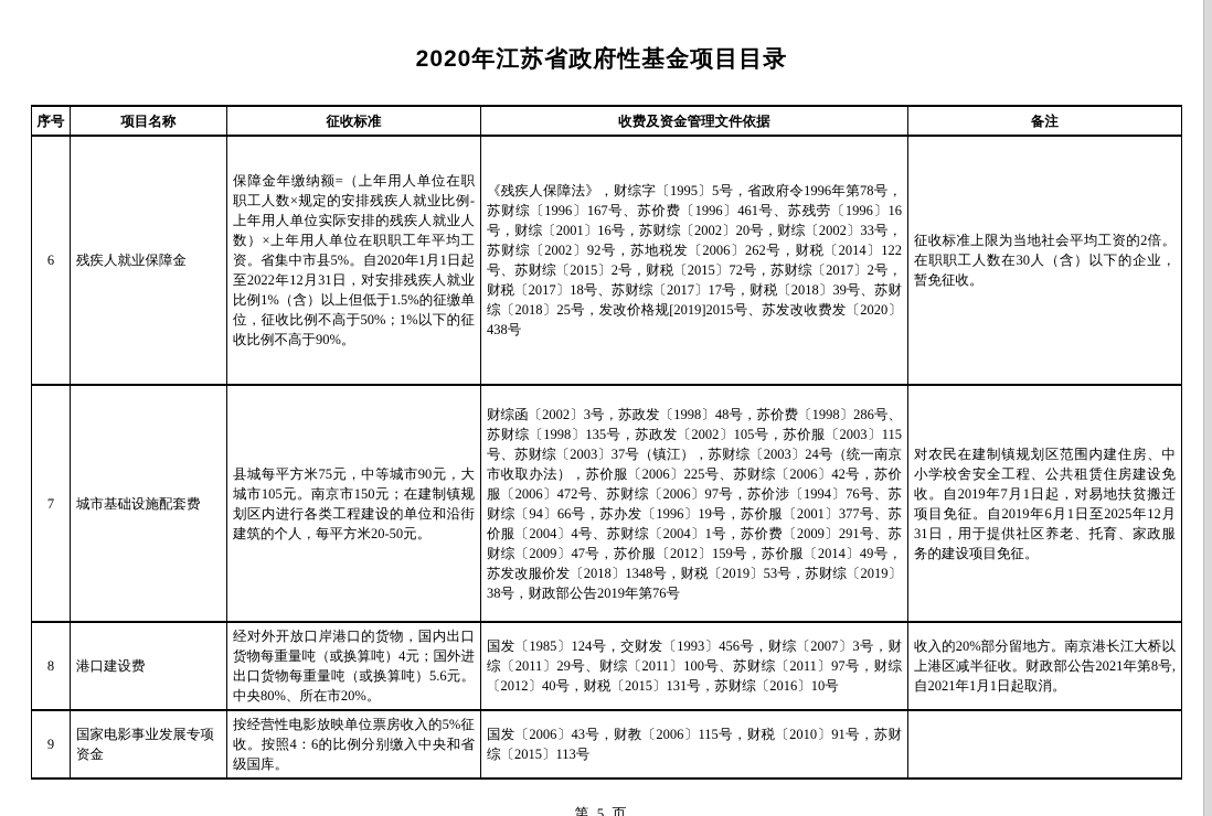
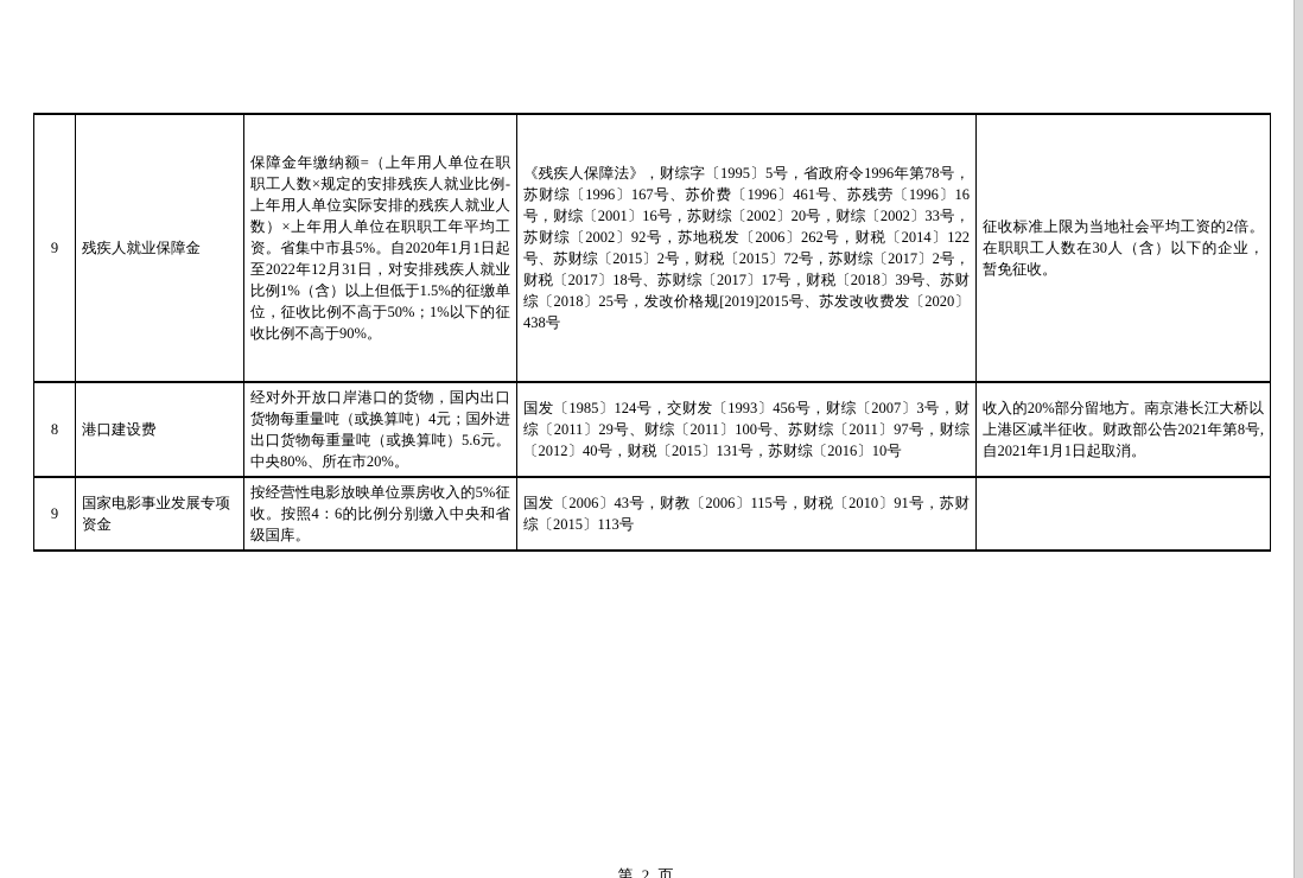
- 2020年江苏省政府性基金项目目录
- 序号	项目名称	征收标准	收费及资金管理文件依据	备注
- 6	残疾人就业保障金	保障金年缴纳额=（上年用人单位在职职工人数×规定的安排残疾人就业比例-上年用人单位实际安排的残疾人就业人数）×上年用人单位在职职工年平均工资。省集中市县5%。自2020年1月1日起至2022年12月31日，对安排残疾人就业比例1%（含）以上但低于1.5%的征缴单位，征收比例不高于50%；1%以下的征收比例不高于90%。	《残疾人保障法》，财综字〔1995〕5号，省政府令1996年第78号，苏财综〔1996〕167号、苏价费〔1996〕461号、苏残劳〔1996〕16号，财综〔2001〕16号，苏财综〔2002〕20号，财综〔2002〕33号，苏财综〔2002〕92号，苏地税发〔2006〕262号，财税〔2014〕122号、苏财综〔2015〕2号，财税〔2015〕72号，苏财综〔2017〕2号，财税〔2017〕18号、苏财综〔2017〕17号，财税〔2018〕39号、苏财综〔2018〕25号，发改价格规[2019]2015号、苏发改收费发〔2020〕438号	征收标准上限为当地社会平均工资的2倍。在职职工人数在30人（含）以下的企业，暂免征收。
+ 9	残疾人就业保障金	保障金年缴纳额=（上年用人单位在职职工人数×规定的安排残疾人就业比例-上年用人单位实际安排的残疾人就业人数）×上年用人单位在职职工年平均工资。省集中市县5%。自2020年1月1日起至2022年12月31日，对安排残疾人就业比例1%（含）以上但低于1.5%的征缴单位，征收比例不高于50%；1%以下的征收比例不高于90%。	《残疾人保障法》，财综字〔1995〕5号，省政府令1996年第78号，苏财综〔1996〕167号、苏价费〔1996〕461号、苏残劳〔1996〕16号，财综〔2001〕16号，苏财综〔2002〕20号，财综〔2002〕33号，苏财综〔2002〕92号，苏地税发〔2006〕262号，财税〔2014〕122号、苏财综〔2015〕2号，财税〔2015〕72号，苏财综〔2017〕2号，财税〔2017〕18号、苏财综〔2017〕17号，财税〔2018〕39号、苏财综〔2018〕25号，发改价格规[2019]2015号、苏发改收费发〔2020〕438号	征收标准上限为当地社会平均工资的2倍。在职职工人数在30人（含）以下的企业，暂免征收。
- 7	城市基础设施配套费	县城每平方米75元，中等城市90元，大城市105元。南京市150元；在建制镇规划区内进行各类工程建设的单位和沿街建筑的个人，每平方米20-50元。	财综函〔2002〕3号，苏政发〔1998〕48号，苏价费〔1998〕286号、苏财综〔1998〕135号，苏政发〔2002〕105号，苏价服〔2003〕115号、苏财综〔2003〕37号（镇江），苏财综〔2003〕24号（统一南京市收取办法），苏价服〔2006〕225号、苏财综〔2006〕42号，苏价服〔2006〕472号、苏财综〔2006〕97号，苏价涉〔1994〕76号、苏财综〔94〕66号，苏办发〔1996〕19号，苏价服〔2001〕377号、苏价服〔2004〕4号、苏财综〔2004〕1号，苏价费〔2009〕291号、苏财综〔2009〕47号，苏价服〔2012〕159号，苏价服〔2014〕49号，苏发改服价发〔2018〕1348号，财税〔2019〕53号，苏财综〔2019〕38号，财政部公告2019年第76号	对农民在建制镇规划区范围内建住房、中小学校舍安全工程、公共租赁住房建设免收。自2019年7月1日起，对易地扶贫搬迁项目免征。自2019年6月1日至2025年12月31日，用于提供社区养老、托育、家政服务的建设项目免征。
  8	港口建设费	经对外开放口岸港口的货物，国内出口货物每重量吨（或换算吨）4元；国外进出口货物每重量吨（或换算吨）5.6元。中央80%、所在市20%。	国发〔1985〕124号，交财发〔1993〕456号，财综〔2007〕3号，财综〔2011〕29号、财综〔2011〕100号、苏财综〔2011〕97号，财综〔2012〕40号，财税〔2015〕131号，苏财综〔2016〕10号	收入的20%部分留地方。南京港长江大桥以上港区减半征收。财政部公告2021年第8号,自2021年1月1日起取消。
  9	国家电影事业发展专项资金	按经营性电影放映单位票房收入的5%征收。按照4：6的比例分别缴入中央和省级国库。	国发〔2006〕43号，财教〔2006〕115号，财税〔2010〕91号，苏财综〔2015〕113号
- 第 5 页
+ 第 2 页
